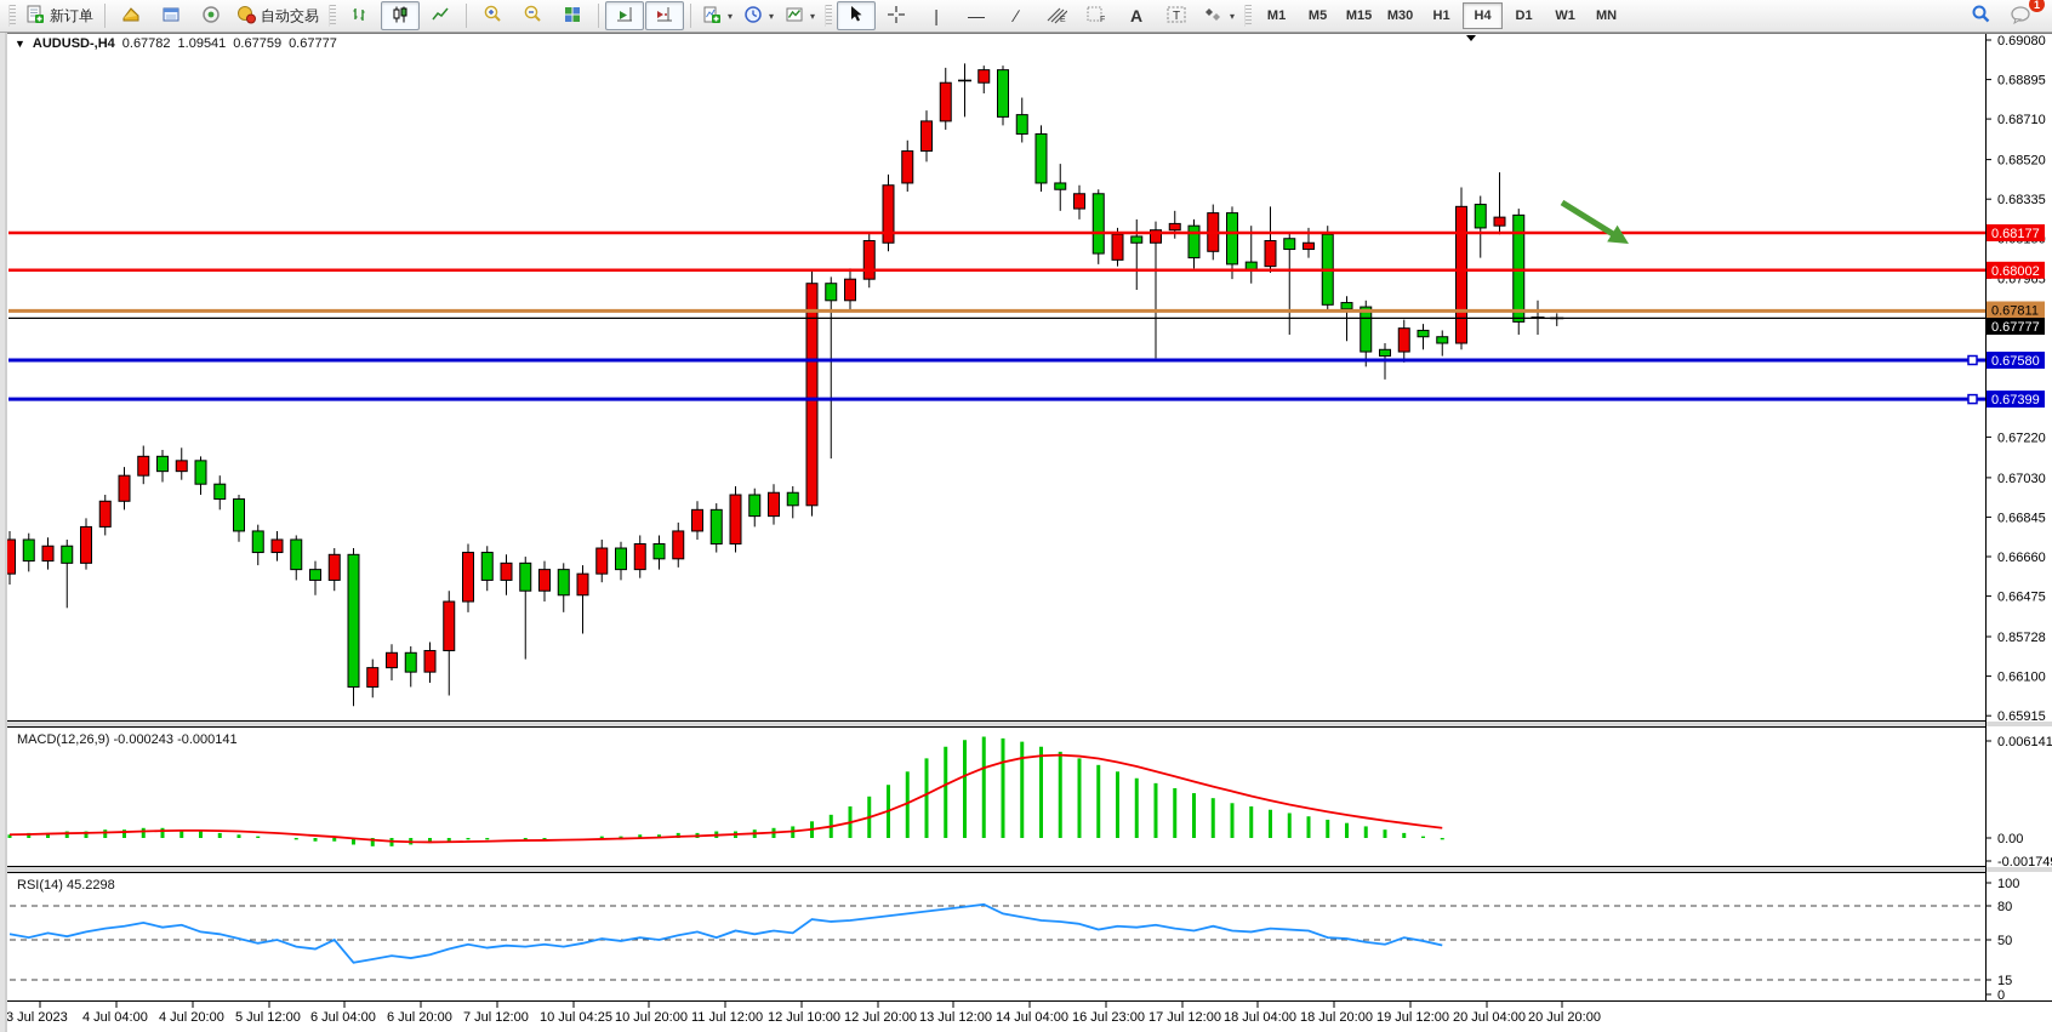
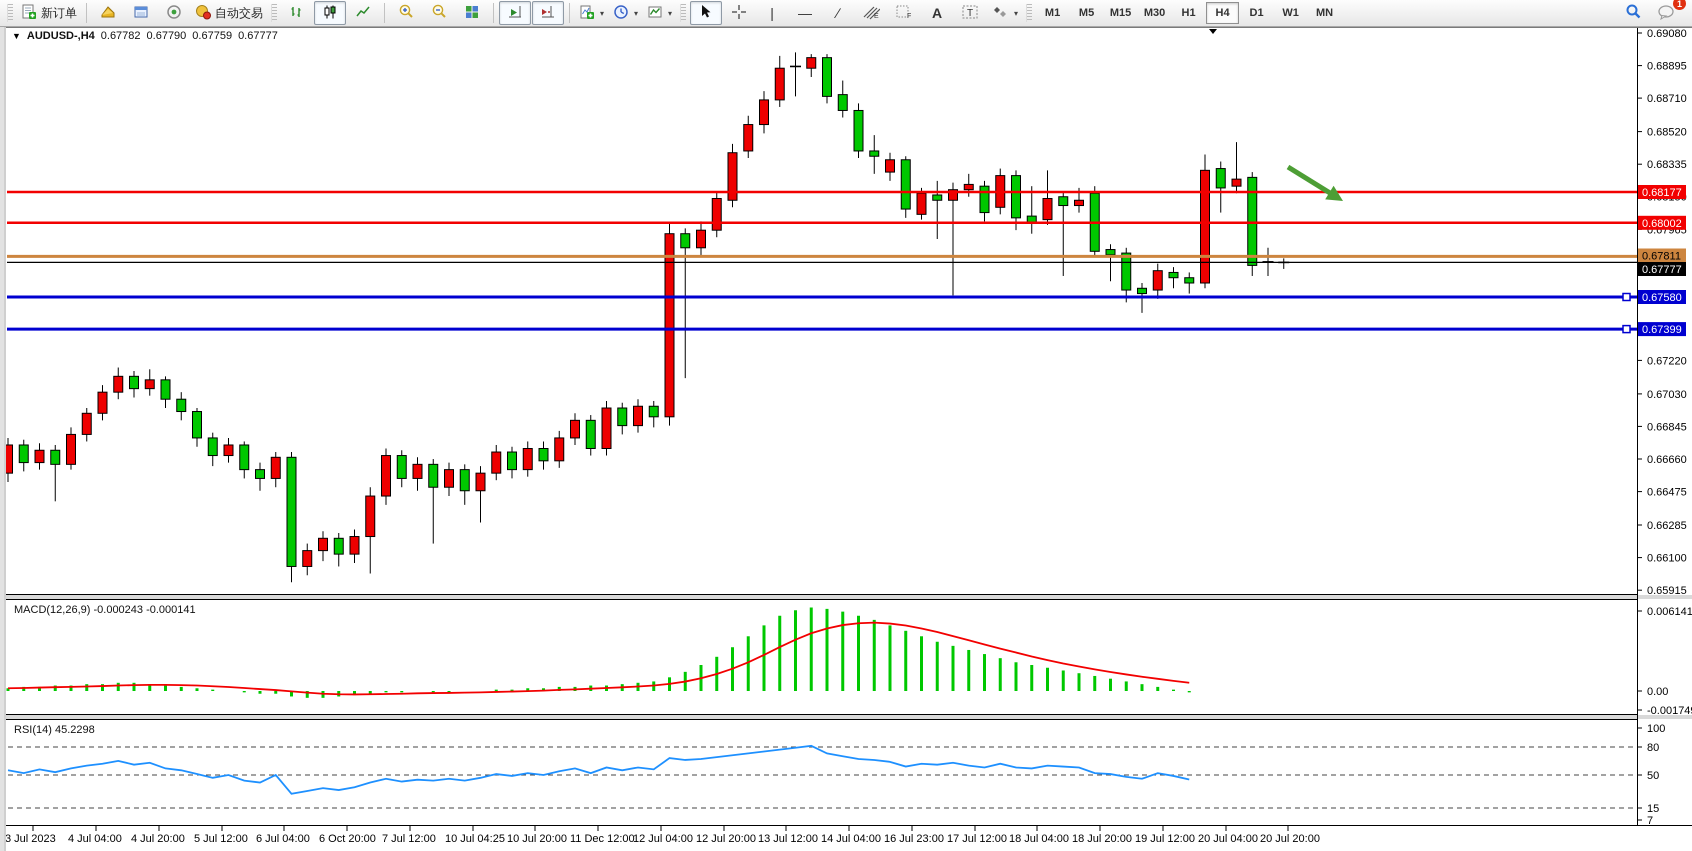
  新订单
  自动交易
  ▾
  ▾
  ▾
  |
  —
  ∕
  A
  T
  ▾
  M1
  M5
  M15
  M30
  H1
  H4
  D1
  W1
  MN
  1
  ▼
  AUDUSD-,H4
  0.67782
- 1.09541
+ 0.67790
  0.67759
  0.67777
  MACD(12,26,9) -0.000243 -0.000141
  RSI(14) 45.2298
  0.69080
  0.68895
  0.68710
  0.68520
  0.68335
  0.67965
  0.67220
  0.67030
  0.66845
  0.66660
  0.66475
- 0.85728
+ 0.66285
  0.66100
  0.65915
  0.006141
  0.00
  -0.00174
  100
  80
  50
  15
- 0
+ 7
  0.68177
  0.68002
  0.67811
  0.67777
  0.67580
  0.67399
  3 Jul 2023
  4 Jul 04:00
  4 Jul 20:00
  5 Jul 12:00
  6 Jul 04:00
- 6 Jul 20:00
+ 6 Oct 20:00
  7 Jul 12:00
  10 Jul 04:25
  10 Jul 20:00
- 11 Jul 12:00
+ 11 Dec 12:00
- 12 Jul 10:00
+ 12 Jul 04:00
  12 Jul 20:00
  13 Jul 12:00
  14 Jul 04:00
  16 Jul 23:00
  17 Jul 12:00
  18 Jul 04:00
  18 Jul 20:00
  19 Jul 12:00
  20 Jul 04:00
  20 Jul 20:00
